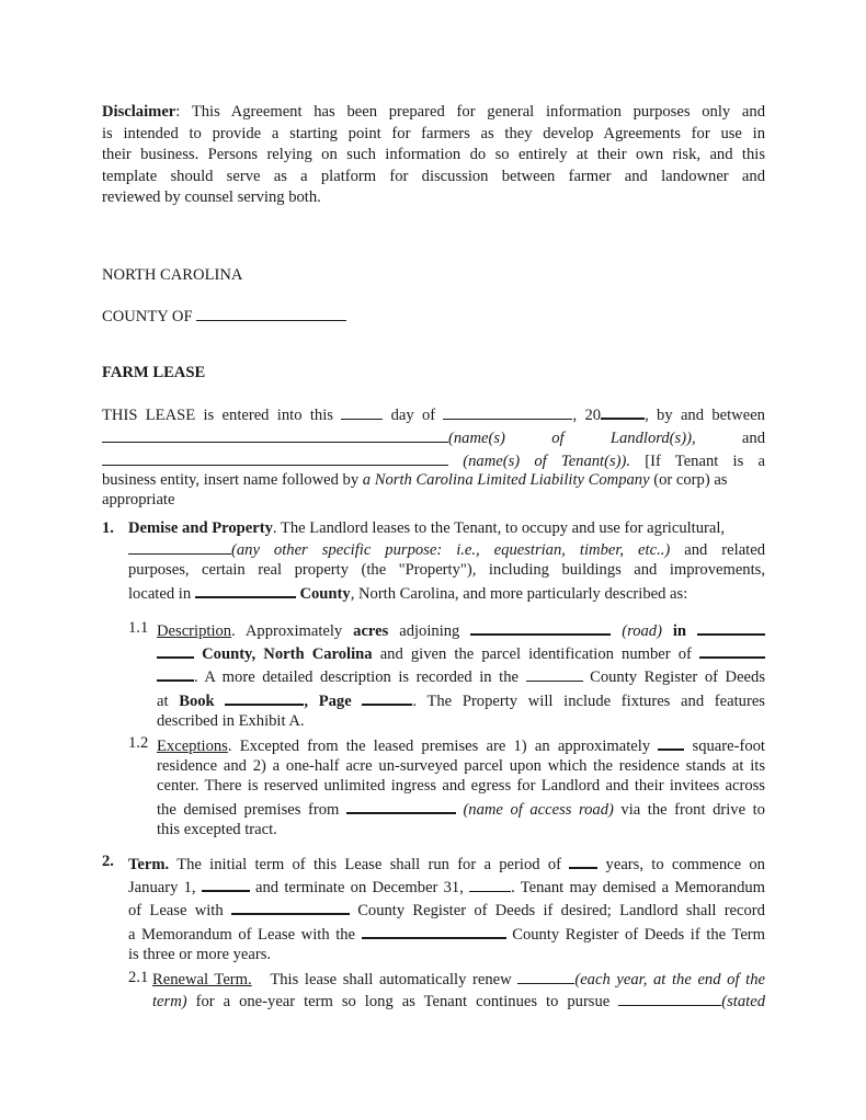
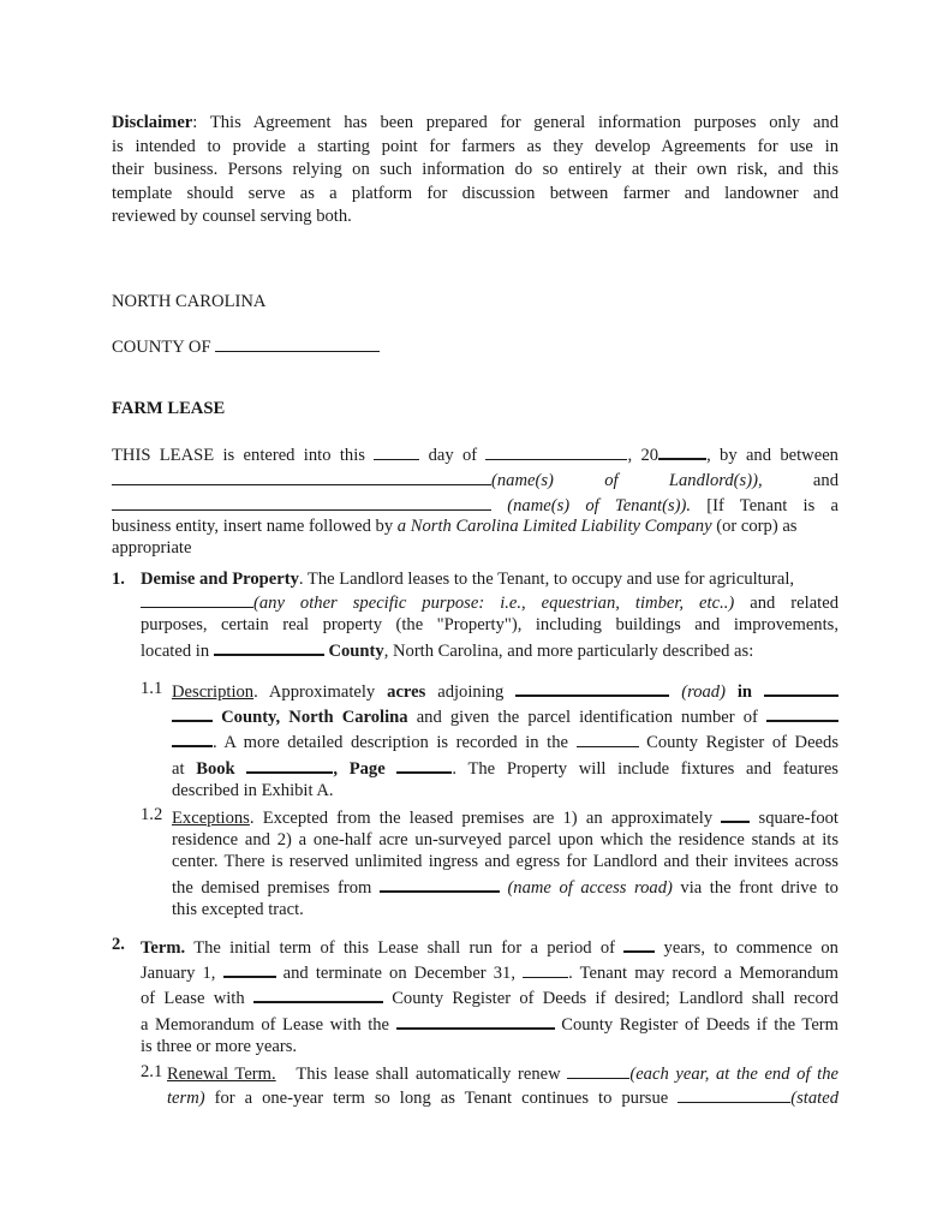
  Disclaimer: This Agreement has been prepared for general information purposes only and
  is intended to provide a starting point for farmers as they develop Agreements for use in
  their business. Persons relying on such information do so entirely at their own risk, and this
  template should serve as a platform for discussion between farmer and landowner and
  reviewed by counsel serving both.
  NORTH CAROLINA
  COUNTY OF
  FARM LEASE
  THIS LEASE is entered into this day of , 20 , by and between
  (name(s) of Landlord(s)), and
  (name(s) of Tenant(s)). [If Tenant is a
  business entity, insert name followed by a North Carolina Limited Liability Company (or corp) as
  appropriate
  1.
  Demise and Property. The Landlord leases to the Tenant, to occupy and use for agricultural,
  (any other specific purpose: i.e., equestrian, timber, etc..) and related
  purposes, certain real property (the "Property"), including buildings and improvements,
  located in County, North Carolina, and more particularly described as:
  1.1
  Description. Approximately acres adjoining (road) in
  County, North Carolina and given the parcel identification number of
  . A more detailed description is recorded in the County Register of Deeds
  at Book , Page . The Property will include fixtures and features
  described in Exhibit A.
  1.2
  Exceptions. Excepted from the leased premises are 1) an approximately square-foot
  residence and 2) a one-half acre un-surveyed parcel upon which the residence stands at its
  center. There is reserved unlimited ingress and egress for Landlord and their invitees across
  the demised premises from (name of access road) via the front drive to
  this excepted tract.
  2.
  Term. The initial term of this Lease shall run for a period of years, to commence on
- January 1, and terminate on December 31, . Tenant may demised a Memorandum
+ January 1, and terminate on December 31, . Tenant may record a Memorandum
  of Lease with County Register of Deeds if desired; Landlord shall record
  a Memorandum of Lease with the County Register of Deeds if the Term
  is three or more years.
  2.1
  Renewal Term. This lease shall automatically renew (each year, at the end of the
  term) for a one-year term so long as Tenant continues to pursue (stated
